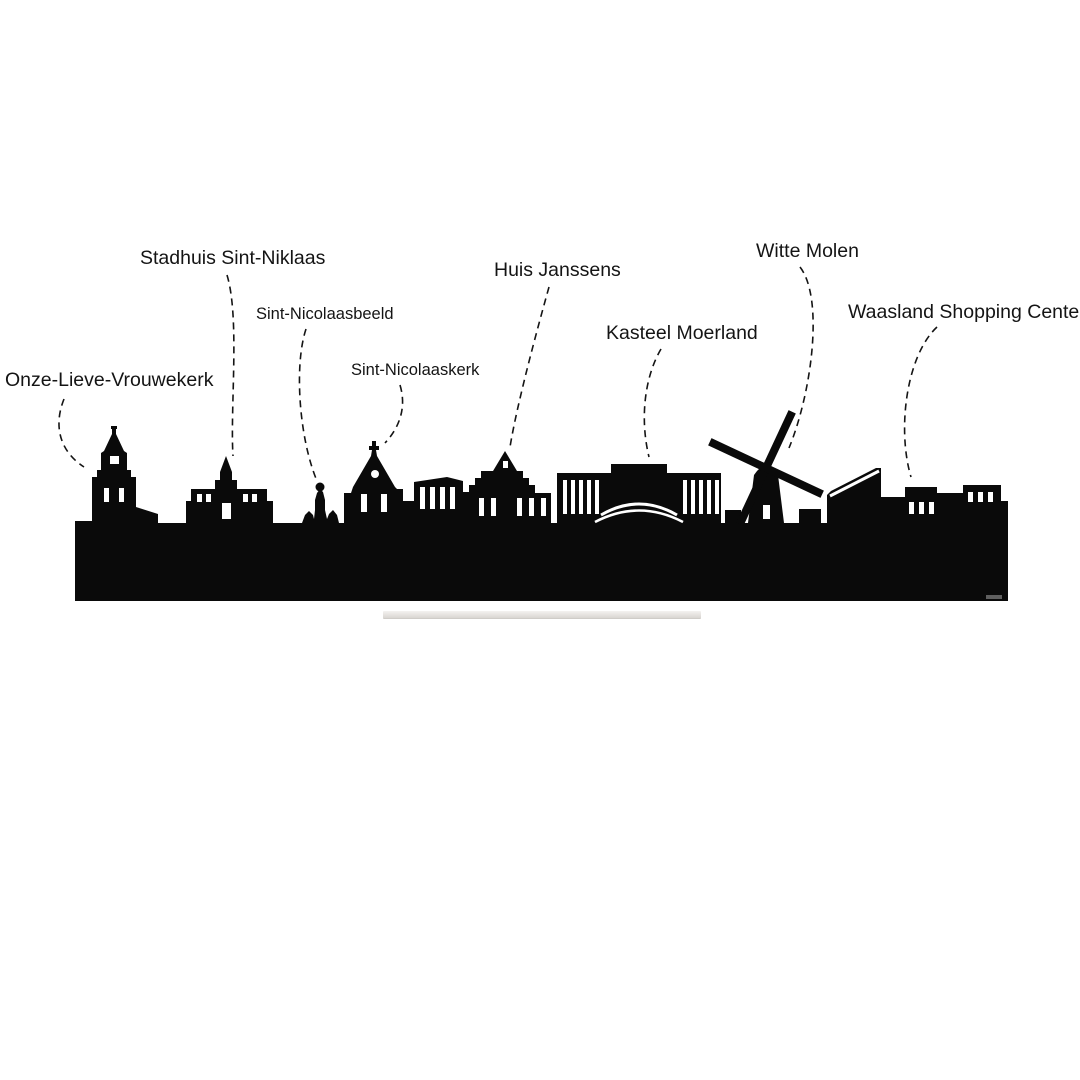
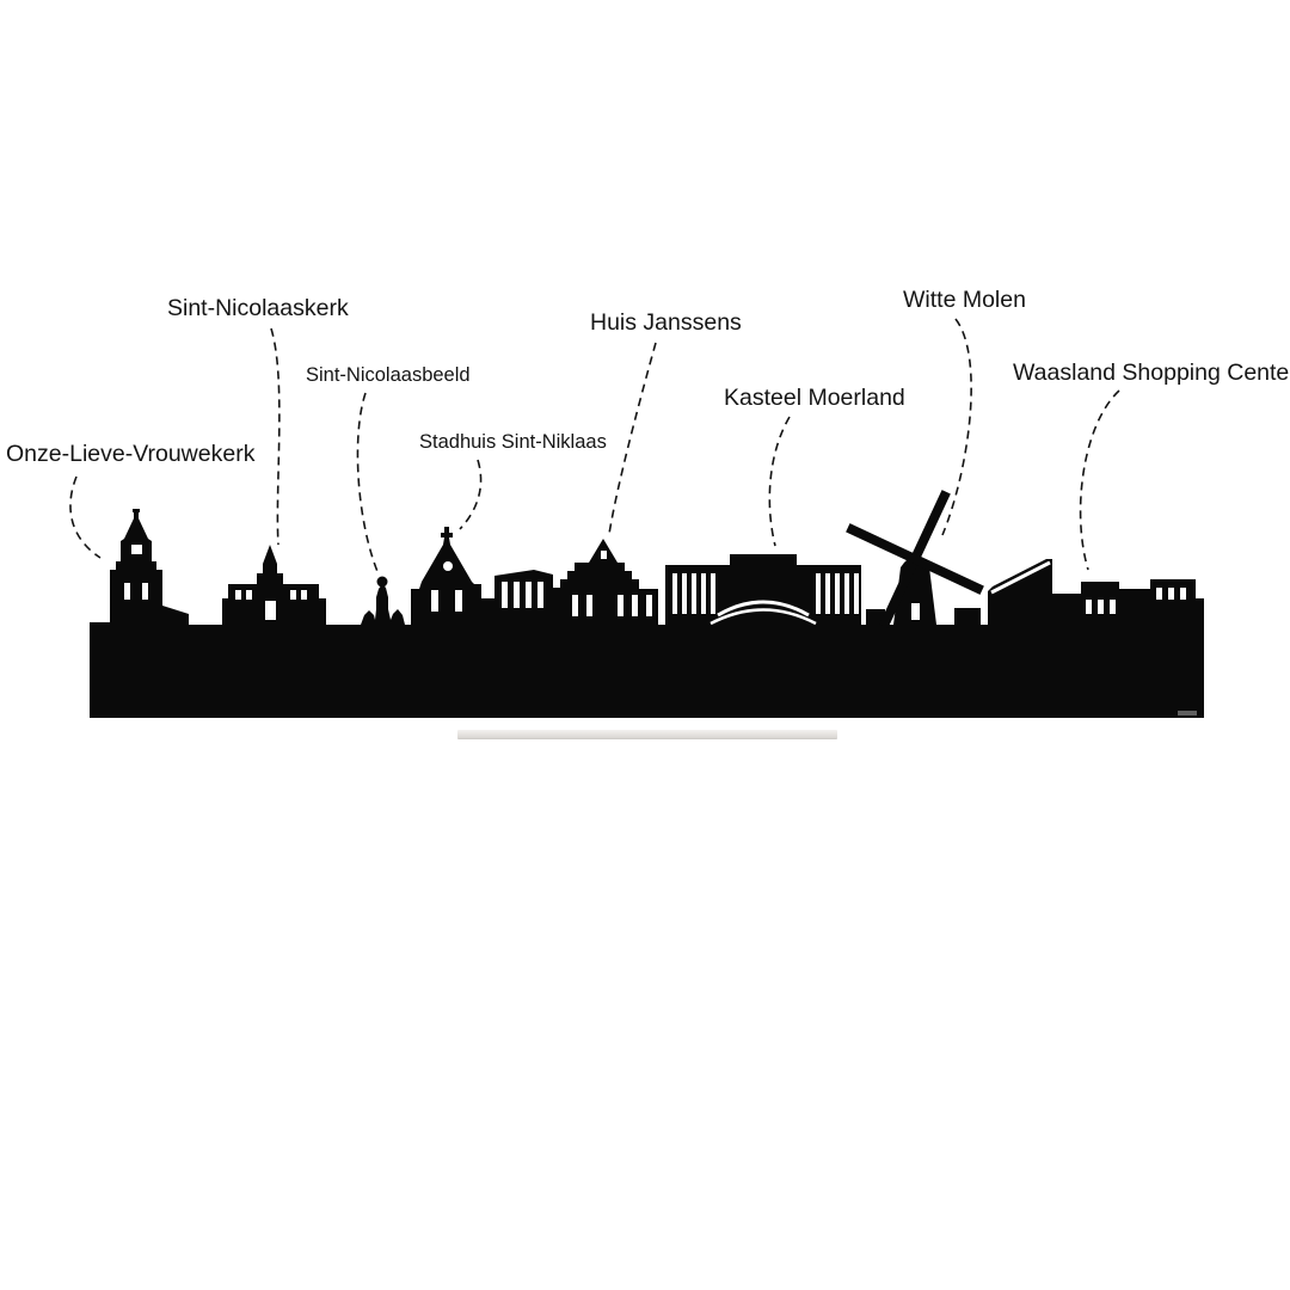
  Onze-Lieve-Vrouwekerk
- Stadhuis Sint-Niklaas
+ Sint-Nicolaaskerk
  Sint-Nicolaasbeeld
- Sint-Nicolaaskerk
+ Stadhuis Sint-Niklaas
  Huis Janssens
  Kasteel Moerland
  Witte Molen
  Waasland Shopping Cente
